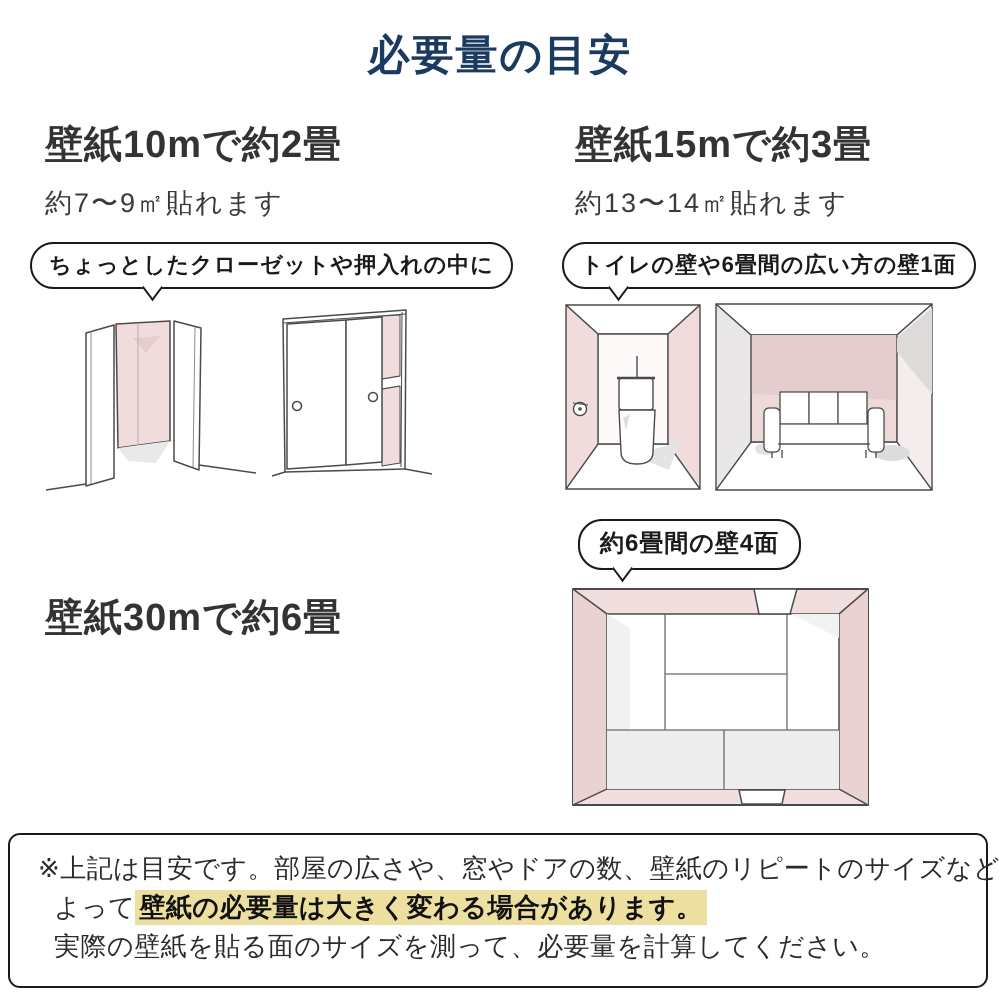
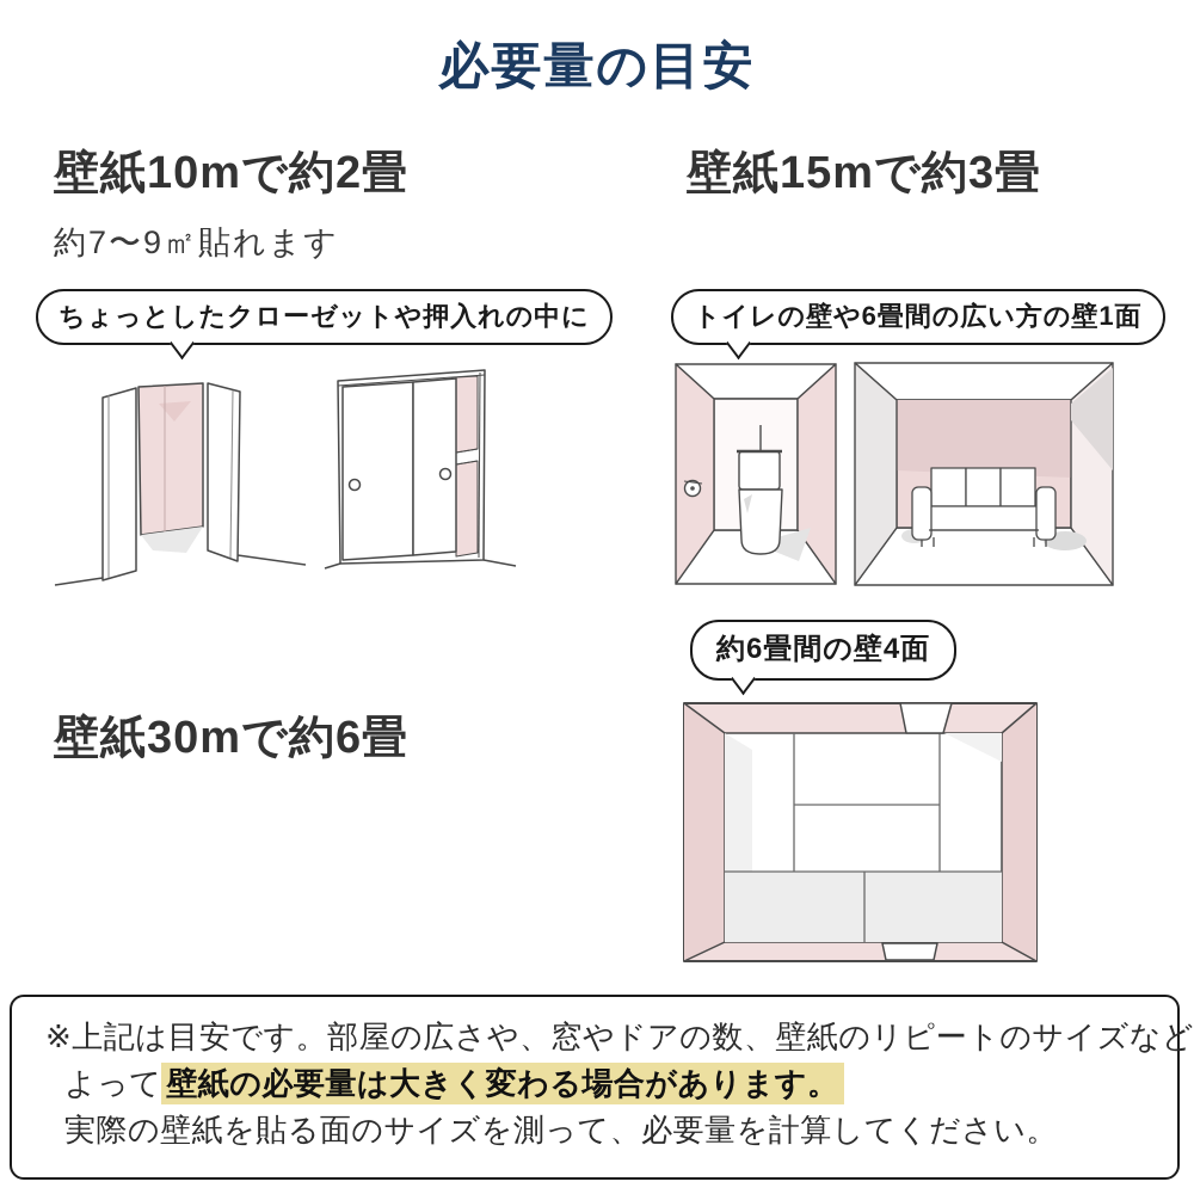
  必要量の目安
  壁紙10mで約2畳
  約7〜9㎡貼れます
  ちょっとしたクローゼットや押入れの中に
  壁紙15mで約3畳
- 約13〜14㎡貼れます
  トイレの壁や6畳間の広い方の壁1面
  壁紙30mで約6畳
  約6畳間の壁4面
  ※上記は目安です。部屋の広さや、窓やドアの数、壁紙のリピートのサイズなど
  よって 壁紙の必要量は大きく変わる場合があります。
  実際の壁紙を貼る面のサイズを測って、必要量を計算してください。
